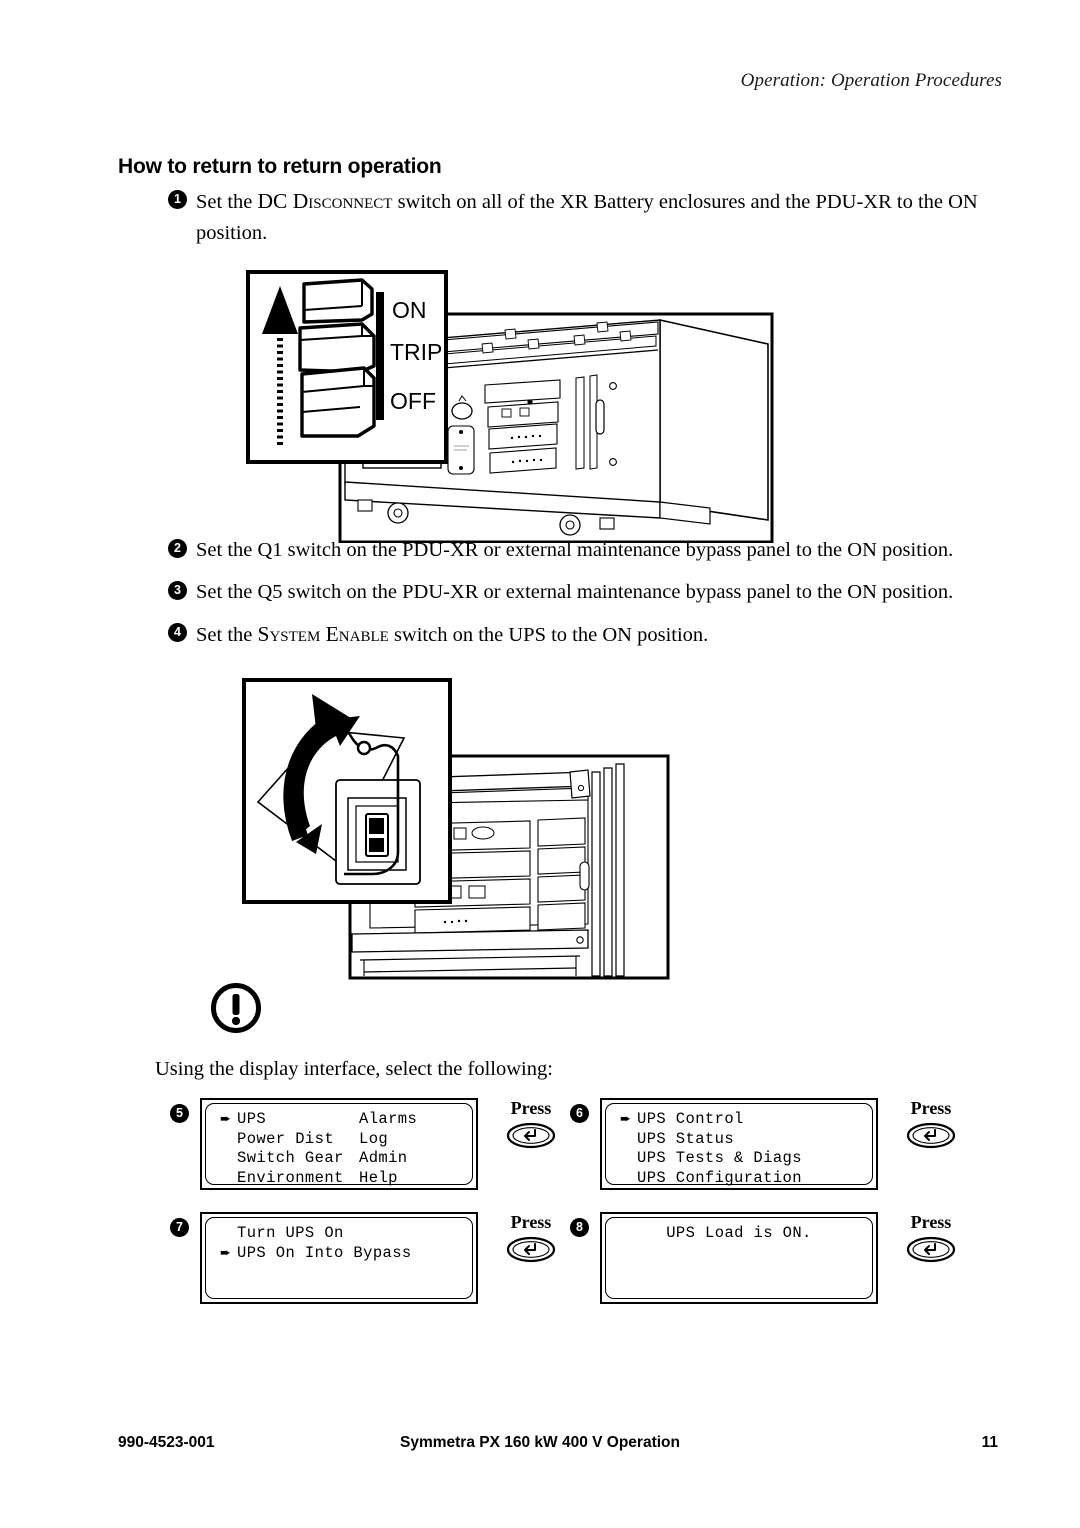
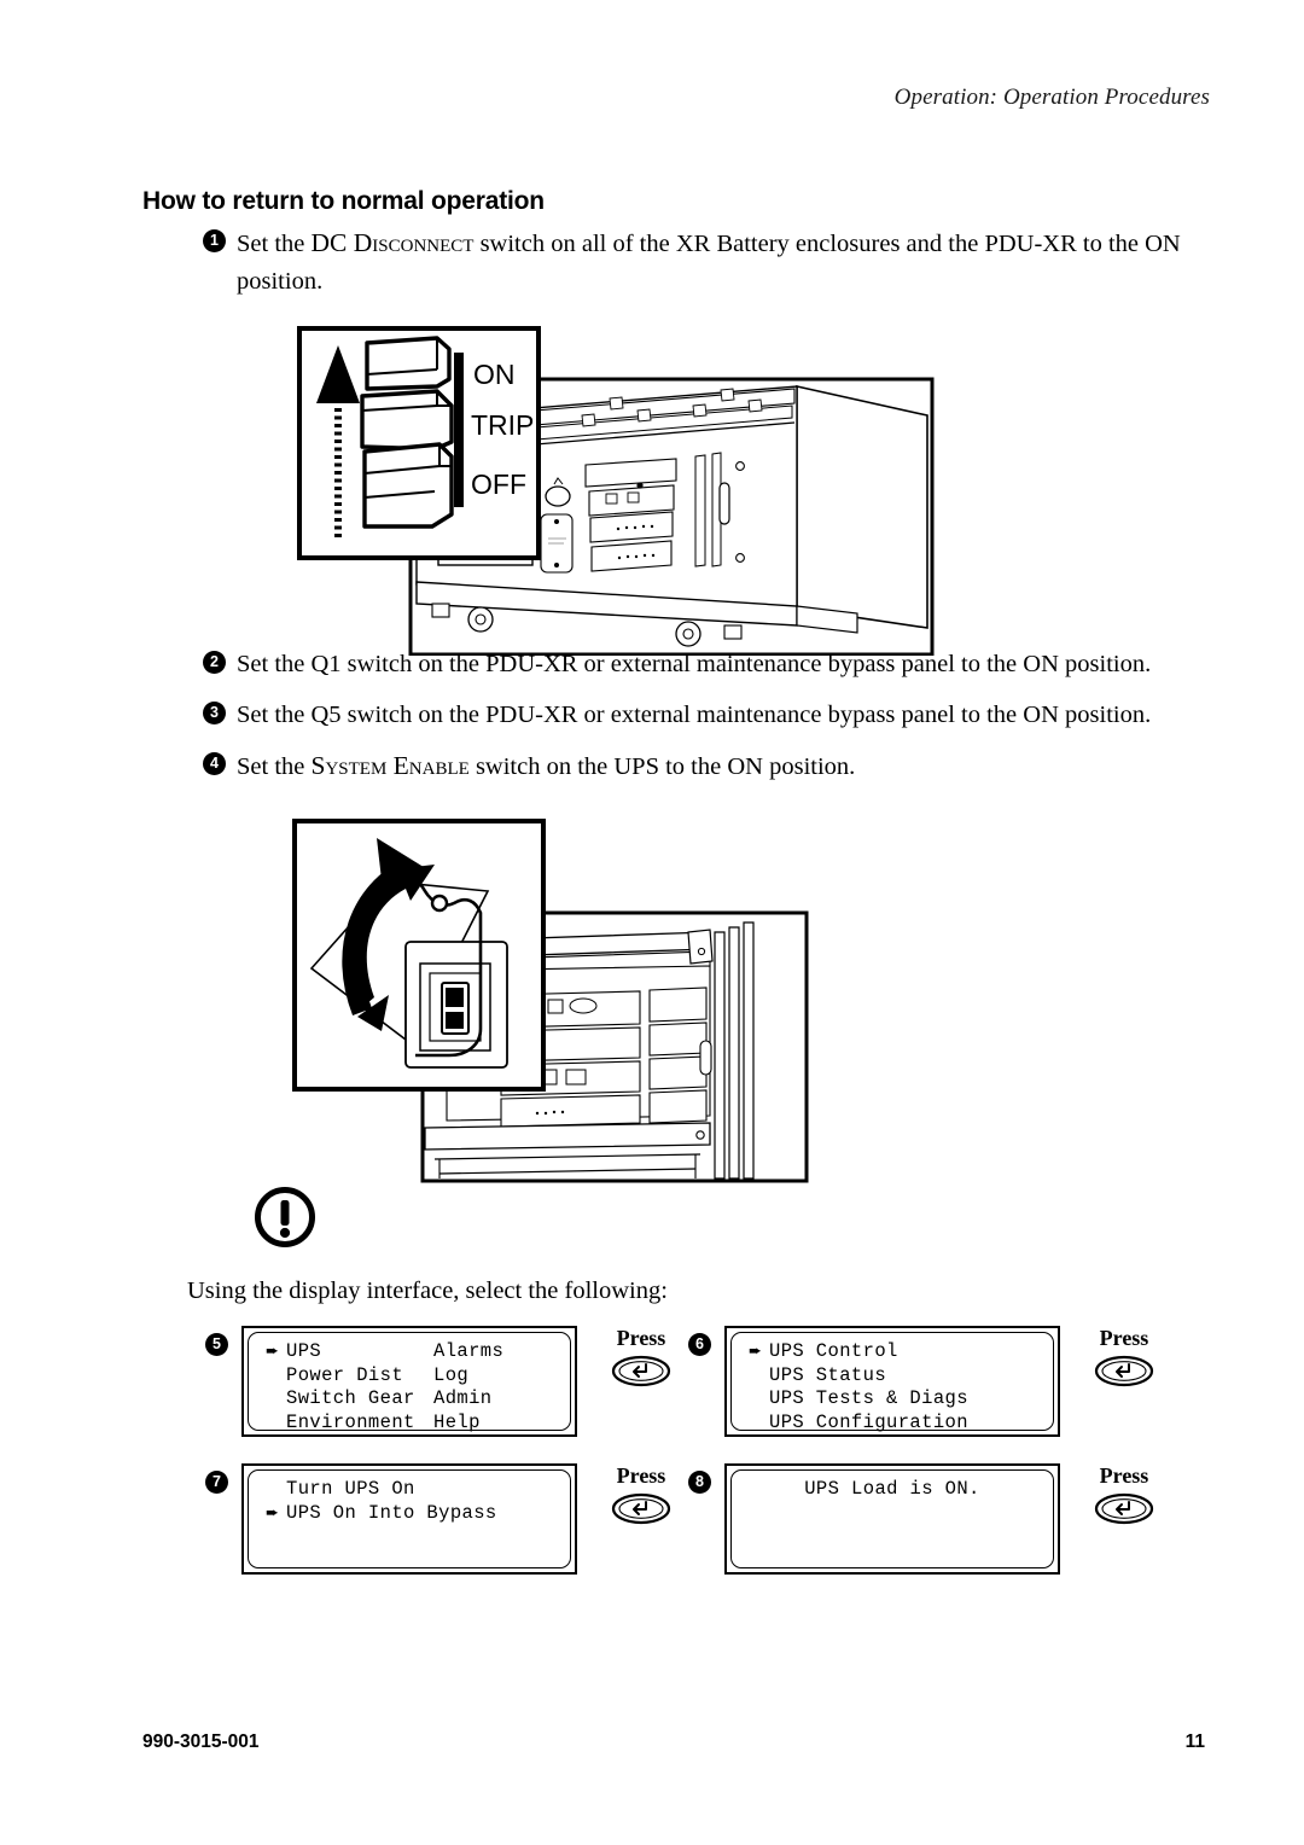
  Operation: Operation Procedures
- How to return to return operation
+ How to return to normal operation
  1
  Set the DC Disconnect switch on all of the XR Battery enclosures and the PDU-XR to the ON position.
  ON
  TRIP
  OFF
  2
  Set the Q1 switch on the PDU-XR or external maintenance bypass panel to the ON position.
  3
  Set the Q5 switch on the PDU-XR or external maintenance bypass panel to the ON position.
  4
  Set the System Enable switch on the UPS to the ON position.
  Using the display interface, select the following:
  5
  ➨
  UPS
  Alarms
  Power Dist
  Log
  Switch Gear
  Admin
  Environment
  Help
  Press
  6
  ➨
  UPS Control
  UPS Status
  UPS Tests & Diags
  UPS Configuration
  Press
  7
  Turn UPS On
  ➨
  UPS On Into Bypass
  Press
  8
  UPS Load is ON.
  Press
- 990-4523-001
+ 990-3015-001
- Symmetra PX 160 kW 400 V Operation
  11
